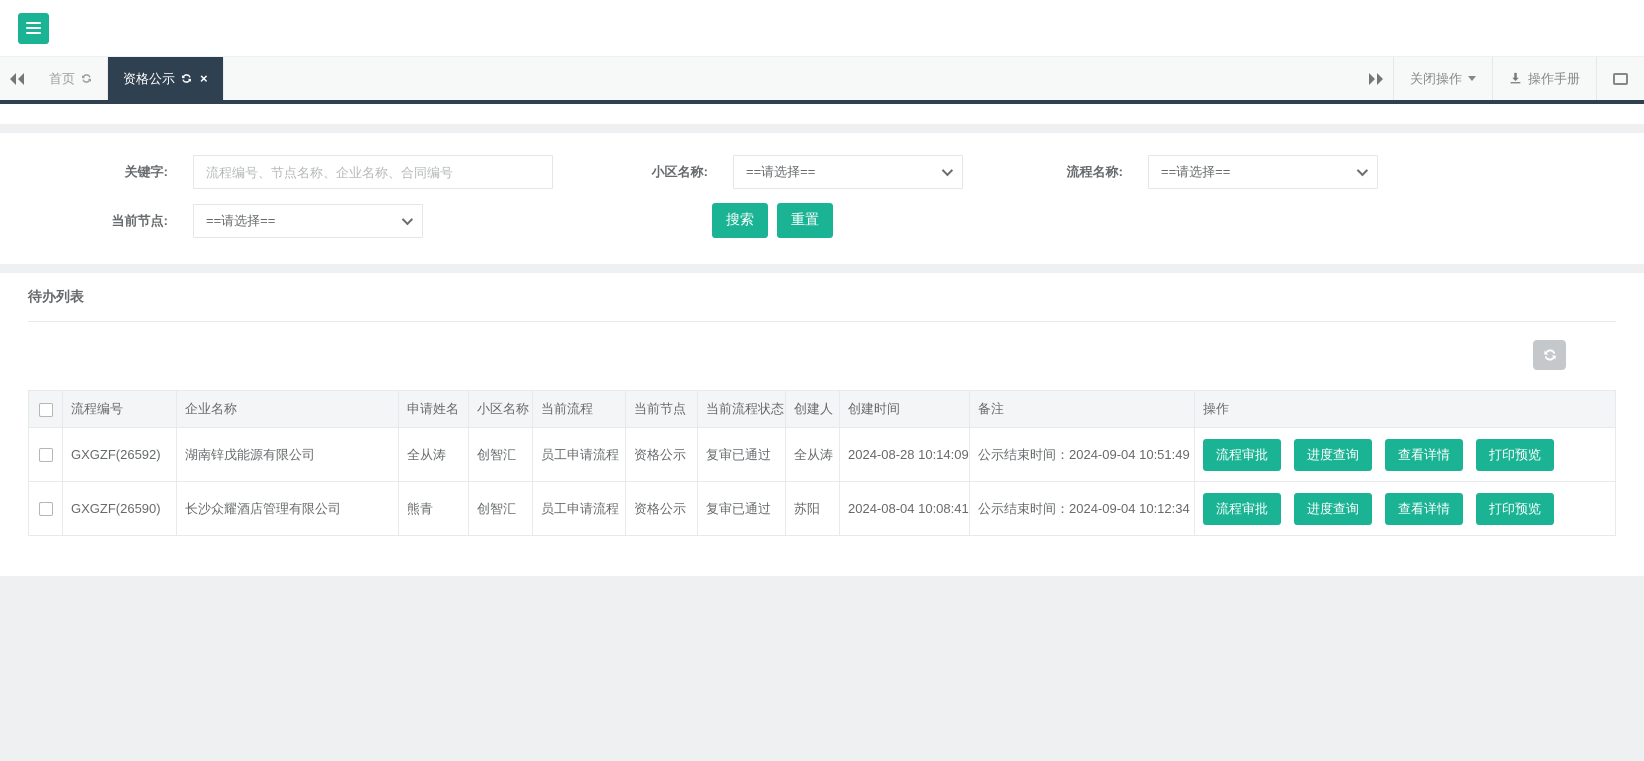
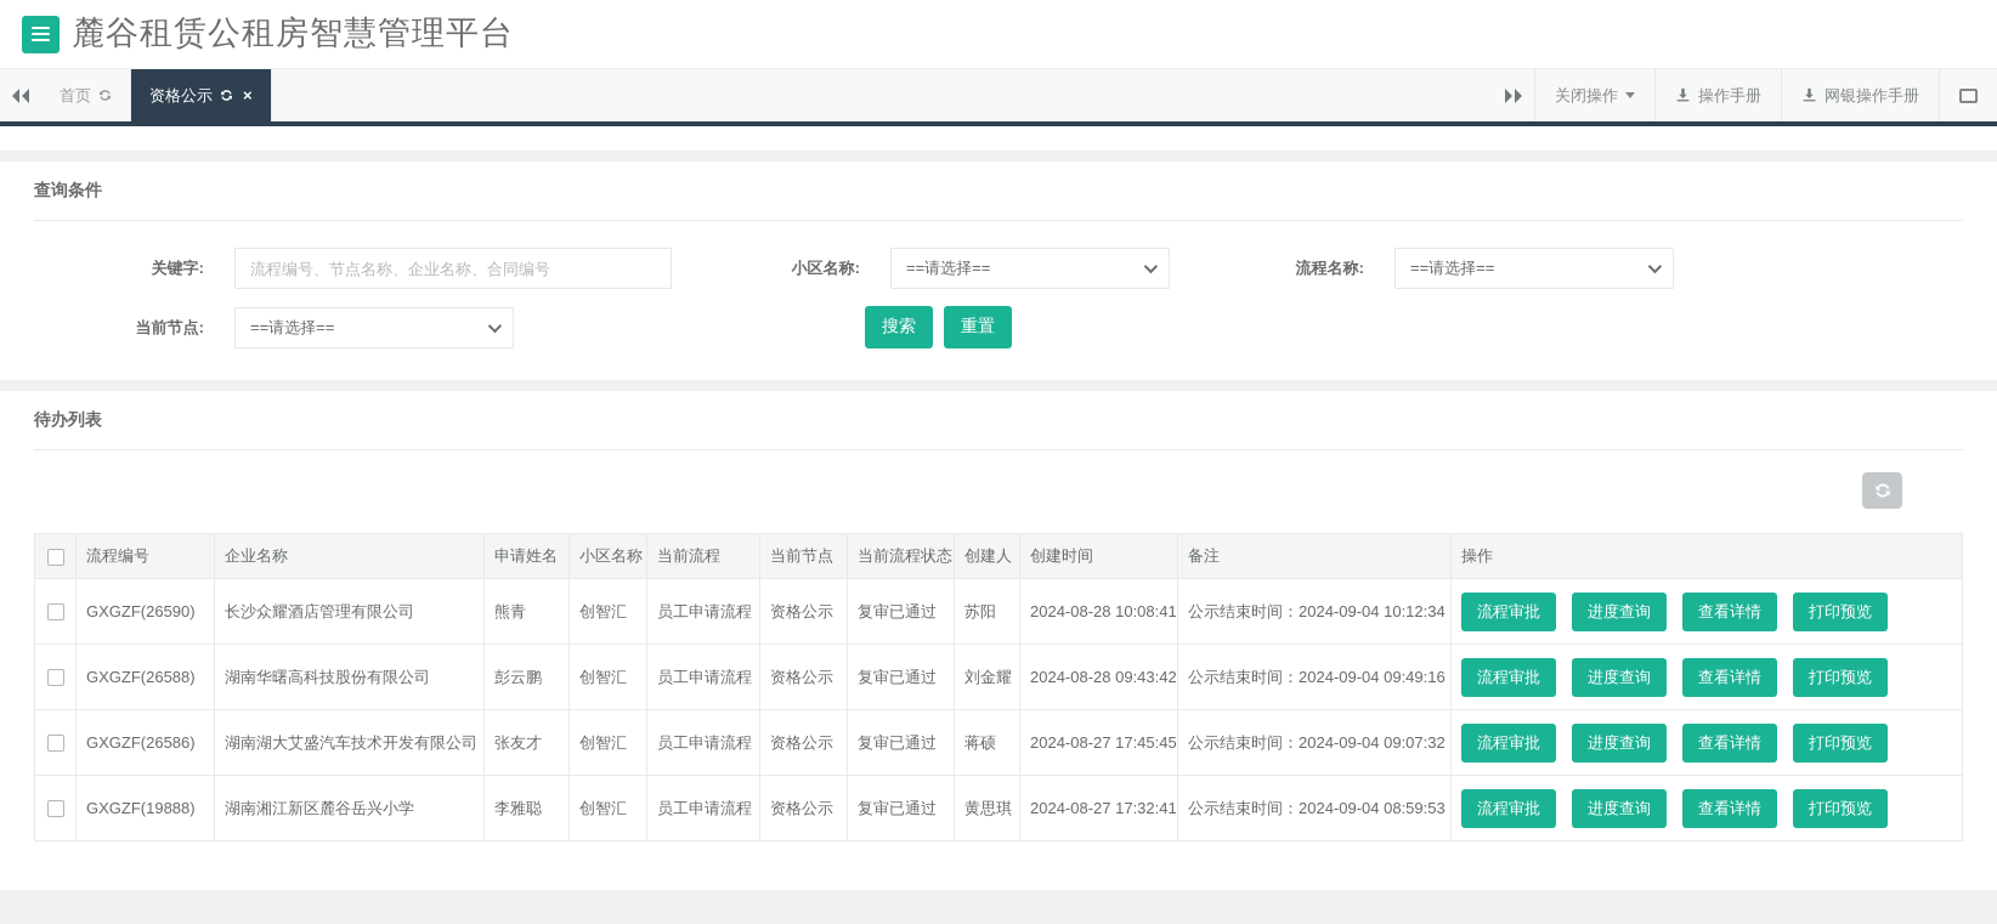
+ 麓谷租赁公租房智慧管理平台
  首页
  资格公示
  ×
  关闭操作
  操作手册
+ 网银操作手册
+ 查询条件
  关键字:
  流程编号、节点名称、企业名称、合同编号
  小区名称:
  ==请选择==
  流程名称:
  ==请选择==
  当前节点:
  ==请选择==
  搜索
  重置
  待办列表
  	流程编号	企业名称	申请姓名	小区名称	当前流程	当前节点	当前流程状态	创建人	创建时间	备注	操作
- 	GXGZF(26592)	湖南锌戊能源有限公司	全从涛	创智汇	员工申请流程	资格公示	复审已通过	全从涛	2024-08-28 10:14:09	公示结束时间：2024-09-04 10:51:49	流程审批 进度查询 查看详情 打印预览
- 	GXGZF(26590)	长沙众耀酒店管理有限公司	熊青	创智汇	员工申请流程	资格公示	复审已通过	苏阳	2024-08-04 10:08:41	公示结束时间：2024-09-04 10:12:34	流程审批 进度查询 查看详情 打印预览
+ 	GXGZF(26590)	长沙众耀酒店管理有限公司	熊青	创智汇	员工申请流程	资格公示	复审已通过	苏阳	2024-08-28 10:08:41	公示结束时间：2024-09-04 10:12:34	流程审批 进度查询 查看详情 打印预览
+ 	GXGZF(26588)	湖南华曙高科技股份有限公司	彭云鹏	创智汇	员工申请流程	资格公示	复审已通过	刘金耀	2024-08-28 09:43:42	公示结束时间：2024-09-04 09:49:16	流程审批 进度查询 查看详情 打印预览
+ 	GXGZF(26586)	湖南湖大艾盛汽车技术开发有限公司	张友才	创智汇	员工申请流程	资格公示	复审已通过	蒋硕	2024-08-27 17:45:45	公示结束时间：2024-09-04 09:07:32	流程审批 进度查询 查看详情 打印预览
+ 	GXGZF(19888)	湖南湘江新区麓谷岳兴小学	李雅聪	创智汇	员工申请流程	资格公示	复审已通过	黄思琪	2024-08-27 17:32:41	公示结束时间：2024-09-04 08:59:53	流程审批 进度查询 查看详情 打印预览
